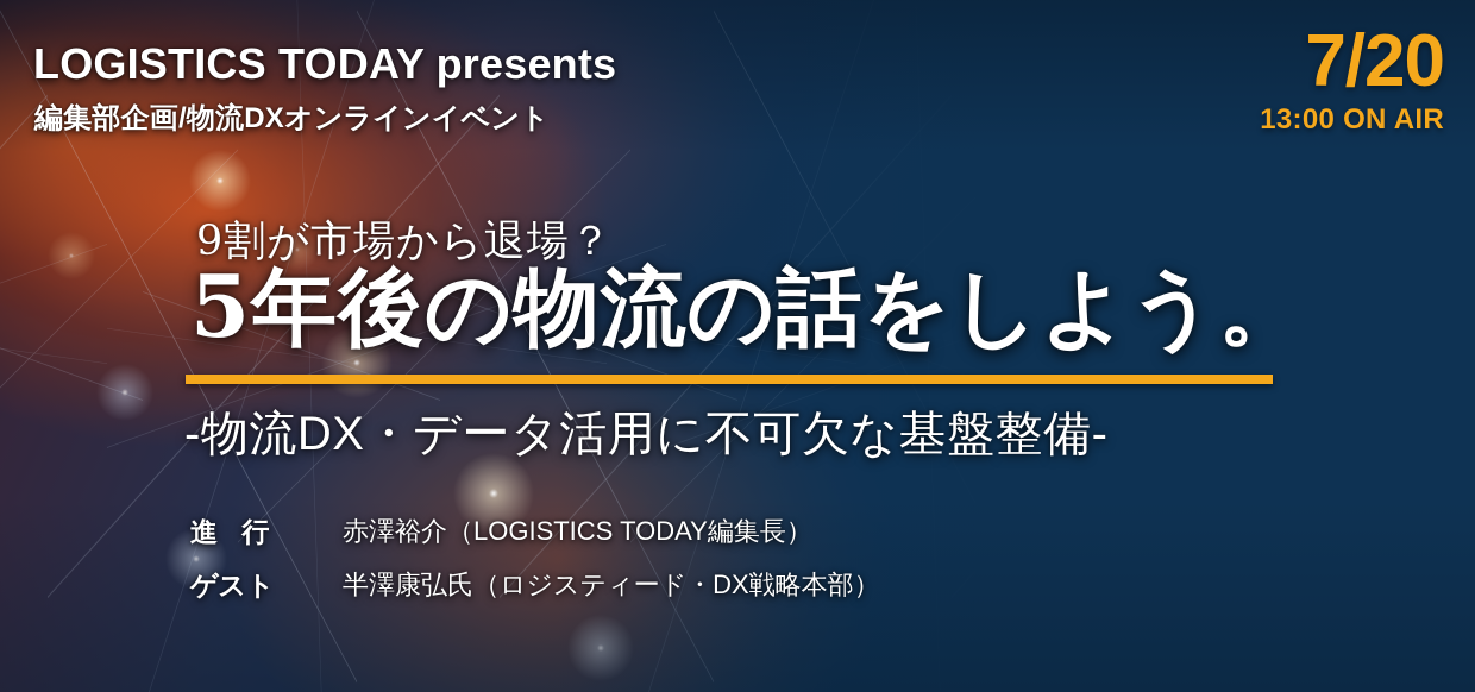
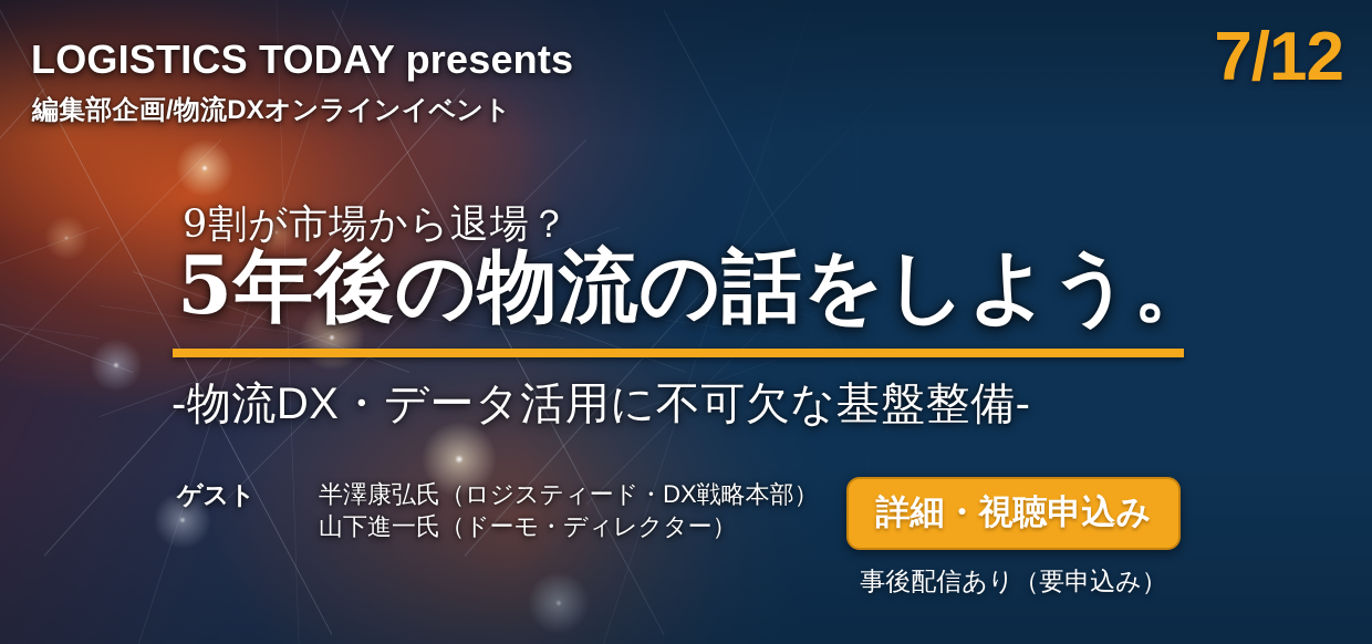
  LOGISTICS TODAY presents
  編集部企画/物流DXオンラインイベント
- 7/20
+ 7/12
- 13:00 ON AIR
  9割が市場から退場？
  5年後の物流の話をしよう。
  -物流DX・データ活用に不可欠な基盤整備-
- 進 行
- 赤澤裕介（LOGISTICS TODAY編集長）
  ゲスト
  半澤康弘氏（ロジスティード・DX戦略本部）
+ 山下進一氏（ドーモ・ディレクター）
+ 詳細・視聴申込み
+ 事後配信あり（要申込み）
